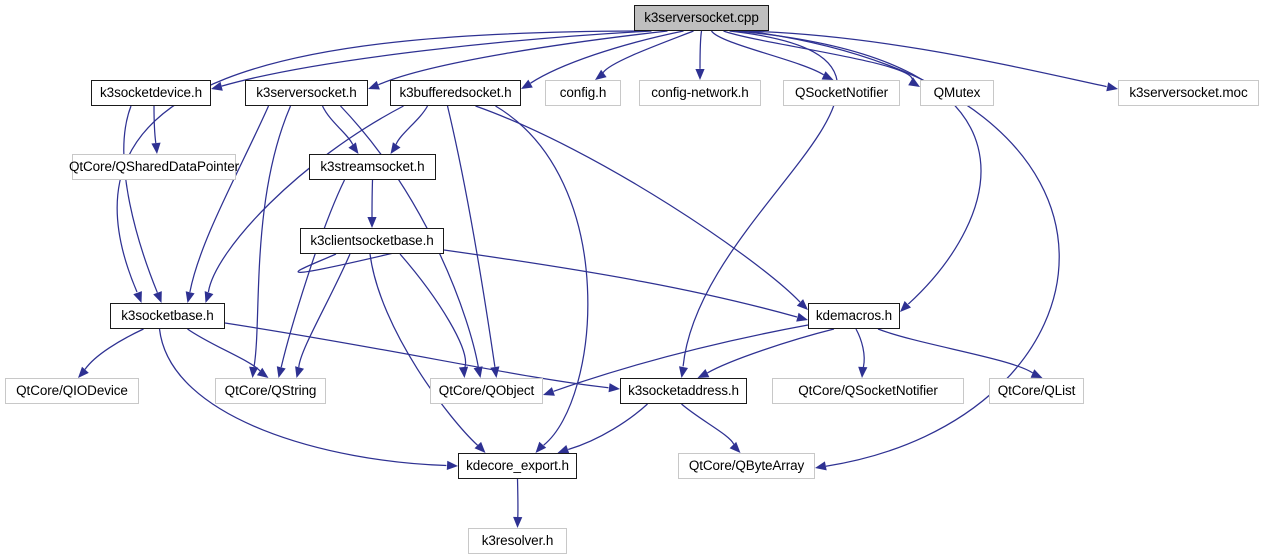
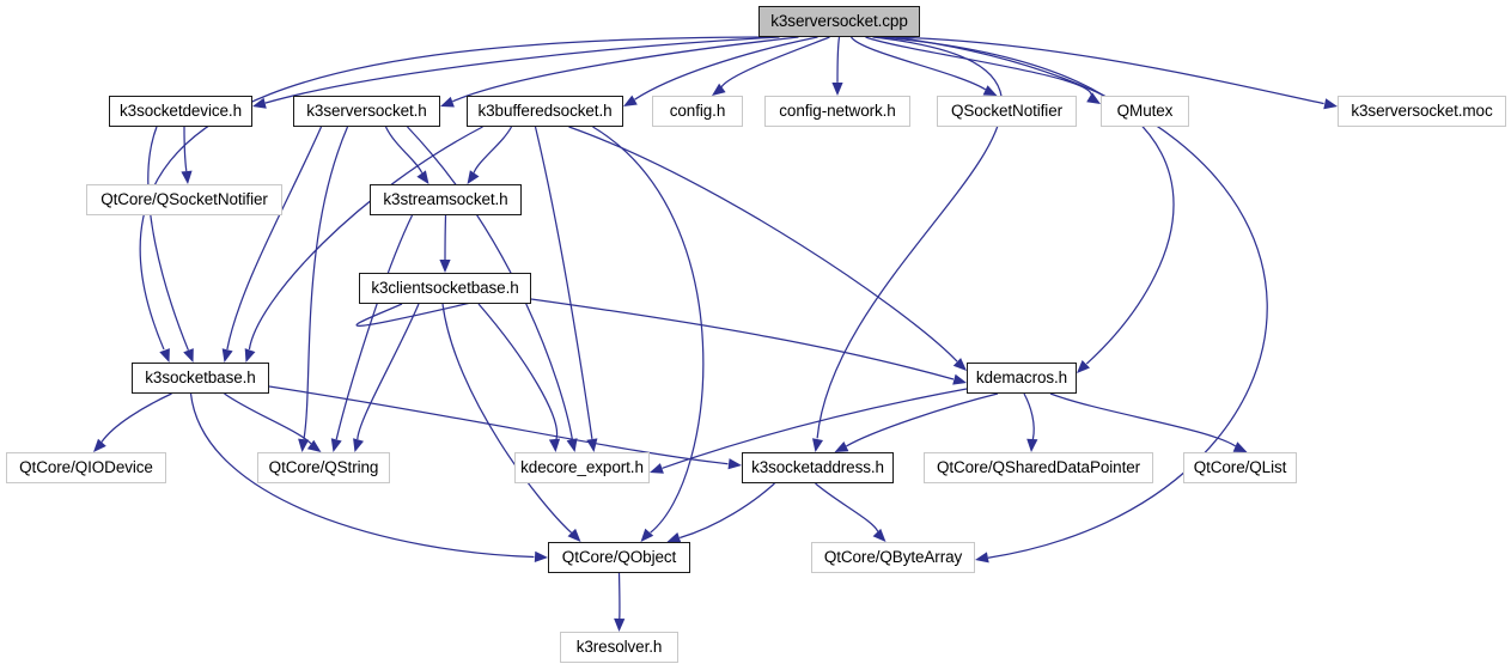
  k3serversocket.cpp
  k3socketdevice.h
  k3serversocket.h
  k3bufferedsocket.h
  config.h
  config-network.h
  QSocketNotifier
  QMutex
  k3serversocket.moc
- QtCore/QSharedDataPointer
+ QtCore/QSocketNotifier
  k3streamsocket.h
  k3clientsocketbase.h
  k3socketbase.h
  kdemacros.h
  QtCore/QIODevice
  QtCore/QString
- QtCore/QObject
+ kdecore_export.h
  k3socketaddress.h
- QtCore/QSocketNotifier
+ QtCore/QSharedDataPointer
  QtCore/QList
- kdecore_export.h
+ QtCore/QObject
  QtCore/QByteArray
  k3resolver.h
